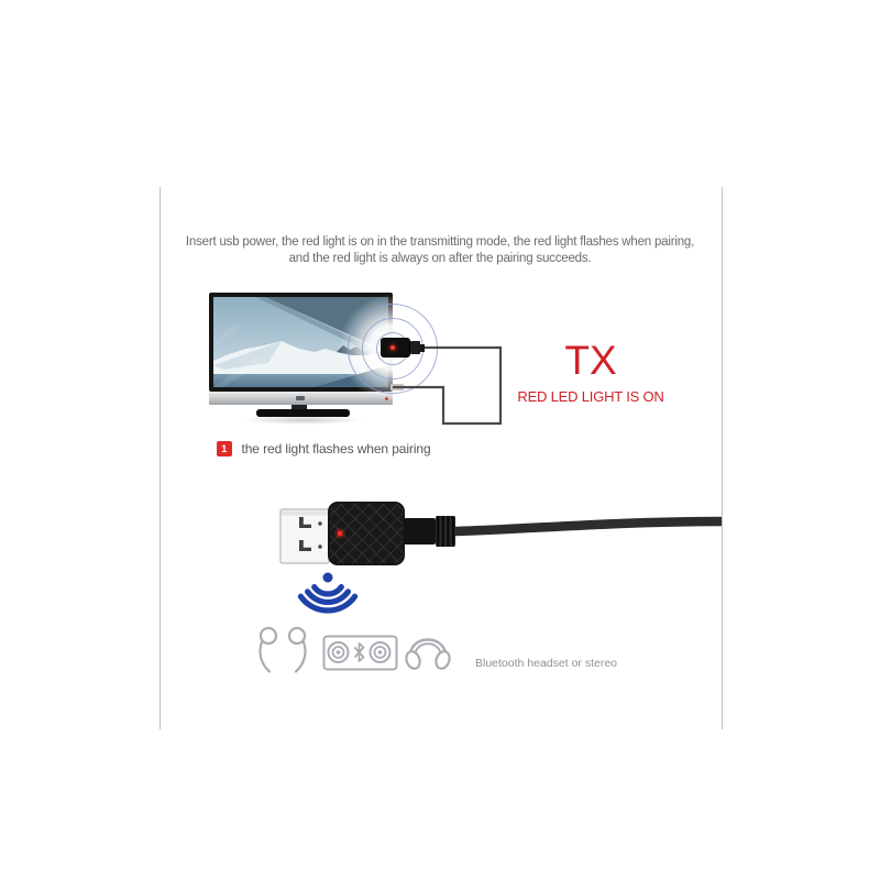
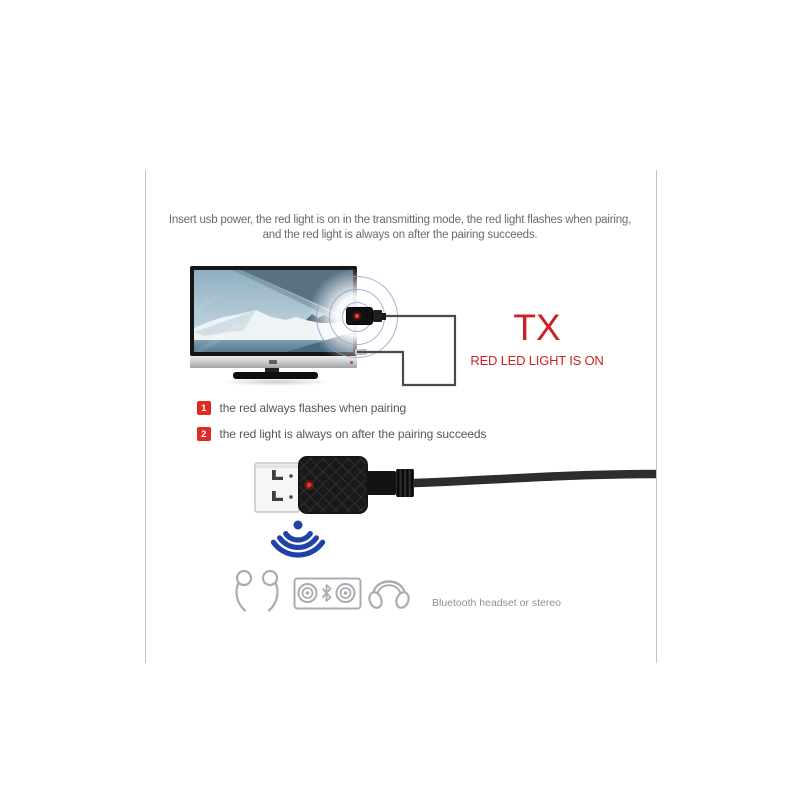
  Insert usb power, the red light is on in the transmitting mode, the red light flashes when pairing,
  and the red light is always on after the pairing succeeds.
  TX
  RED LED LIGHT IS ON
  1
- the red light flashes when pairing
+ the red always flashes when pairing
+ 2
+ the red light is always on after the pairing succeeds
  Bluetooth headset or stereo
